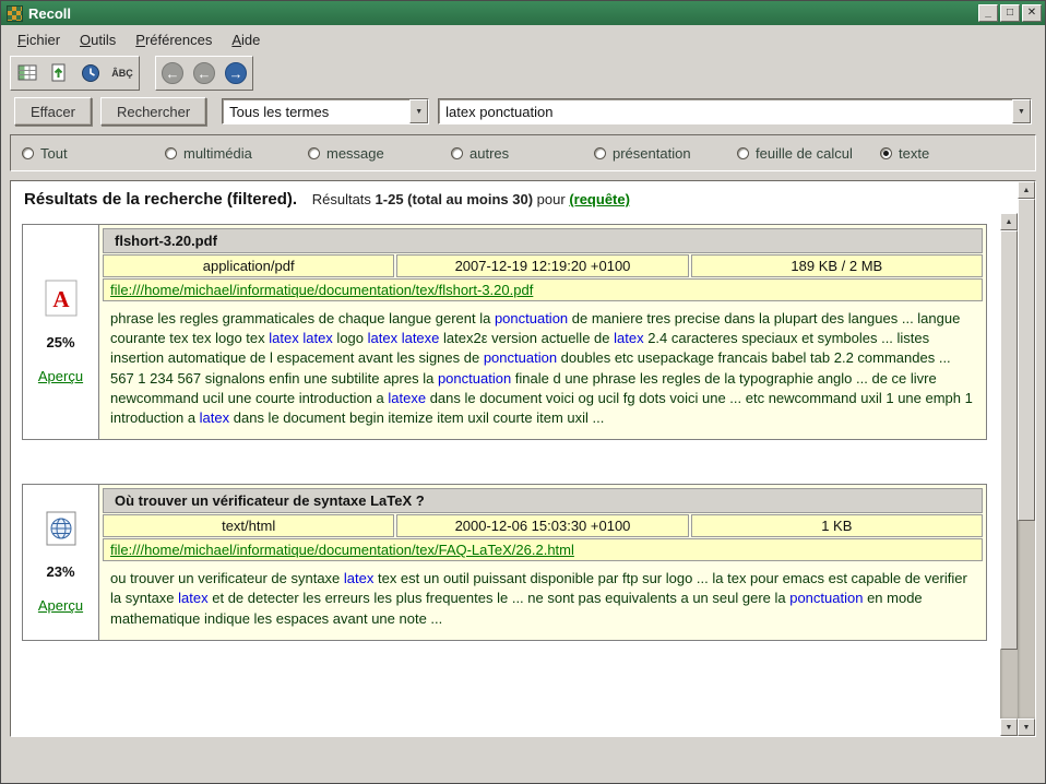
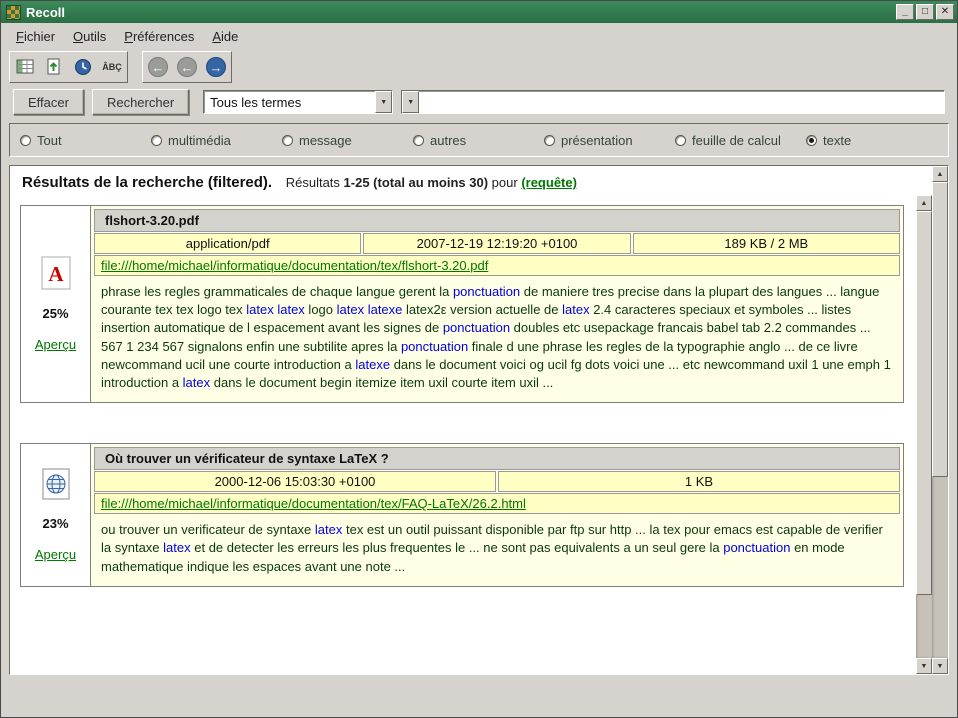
  Recoll
  _
  □
  ✕
  Fichier
  Outils
  Préférences
  Aide
  ÂBÇ
  ←
  ←
  →
  Effacer
  Rechercher
  Tous les termes
- latex ponctuation
  Tout
  multimédia
  message
  autres
  présentation
  feuille de calcul
  texte
  Résultats de la recherche (filtered). Résultats 1-25 (total au moins 30) pour (requête)
  A
  25%
  Aperçu
  flshort-3.20.pdf
  application/pdf
  2007-12-19 12:19:20 +0100
  189 KB / 2 MB
  file:///home/michael/informatique/documentation/tex/flshort-3.20.pdf
  phrase les regles grammaticales de chaque langue gerent la ponctuation de maniere tres precise dans la plupart des langues ... langue courante tex tex logo tex latex latex logo latex latexe latex2ε version actuelle de latex 2.4 caracteres speciaux et symboles ... listes insertion automatique de l espacement avant les signes de ponctuation doubles etc usepackage francais babel tab 2.2 commandes ... 567 1 234 567 signalons enfin une subtilite apres la ponctuation finale d une phrase les regles de la typographie anglo ... de ce livre newcommand ucil une courte introduction a latexe dans le document voici og ucil fg dots voici une ... etc newcommand uxil 1 une emph 1 introduction a latex dans le document begin itemize item uxil courte item uxil ...
  23%
  Aperçu
  Où trouver un vérificateur de syntaxe LaTeX ?
- text/html
  2000-12-06 15:03:30 +0100
  1 KB
  file:///home/michael/informatique/documentation/tex/FAQ-LaTeX/26.2.html
- ou trouver un verificateur de syntaxe latex tex est un outil puissant disponible par ftp sur logo ... la tex pour emacs est capable de verifier la syntaxe latex et de detecter les erreurs les plus frequentes le ... ne sont pas equivalents a un seul gere la ponctuation en mode mathematique indique les espaces avant une note ...
+ ou trouver un verificateur de syntaxe latex tex est un outil puissant disponible par ftp sur http ... la tex pour emacs est capable de verifier la syntaxe latex et de detecter les erreurs les plus frequentes le ... ne sont pas equivalents a un seul gere la ponctuation en mode mathematique indique les espaces avant une note ...
